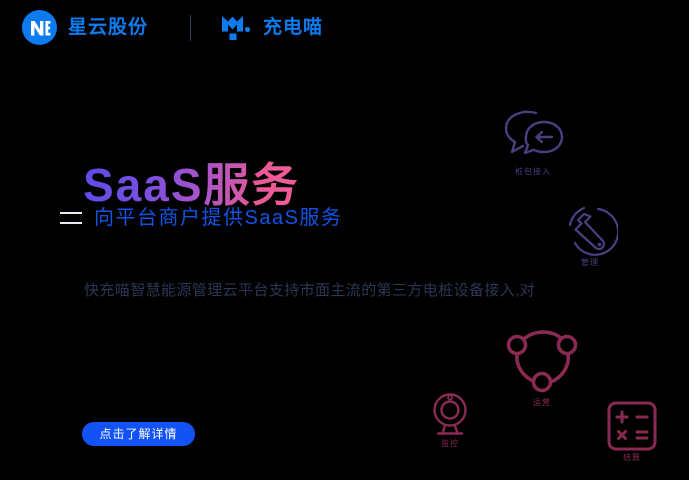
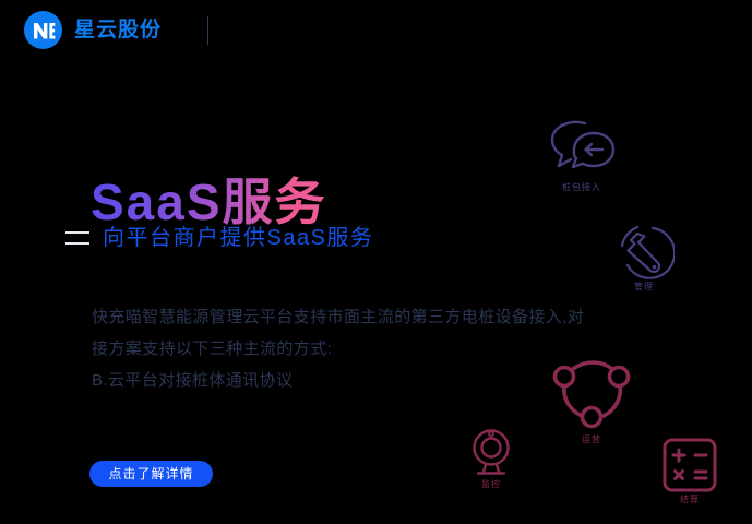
  星云股份
- 充电喵
  SaaS服务
  向平台商户提供SaaS服务
  快充喵智慧能源管理云平台支持市面主流的第三方电桩设备接入,对
+ 接方案支持以下三种主流的方式:
+ B.云平台对接桩体通讯协议
  点击了解详情
  桩包接入
  管理
  运营
  监控
  结算
